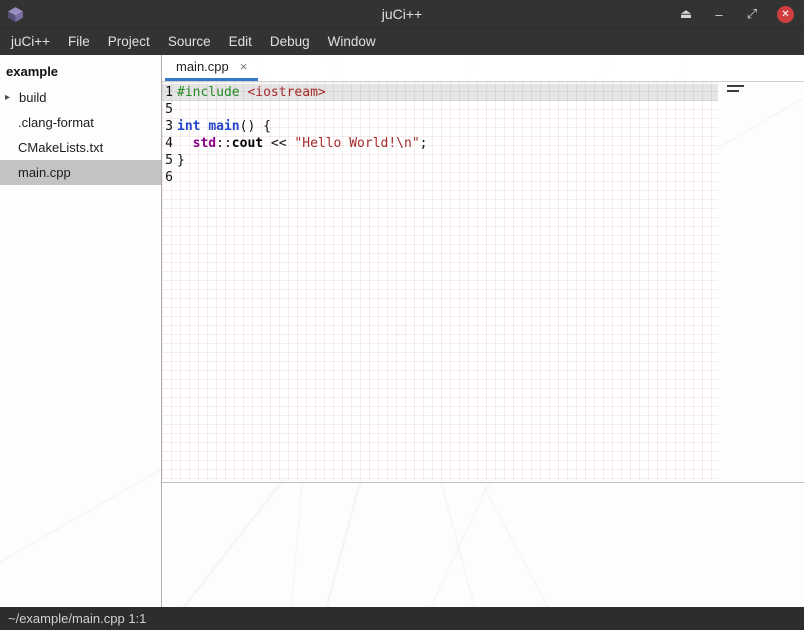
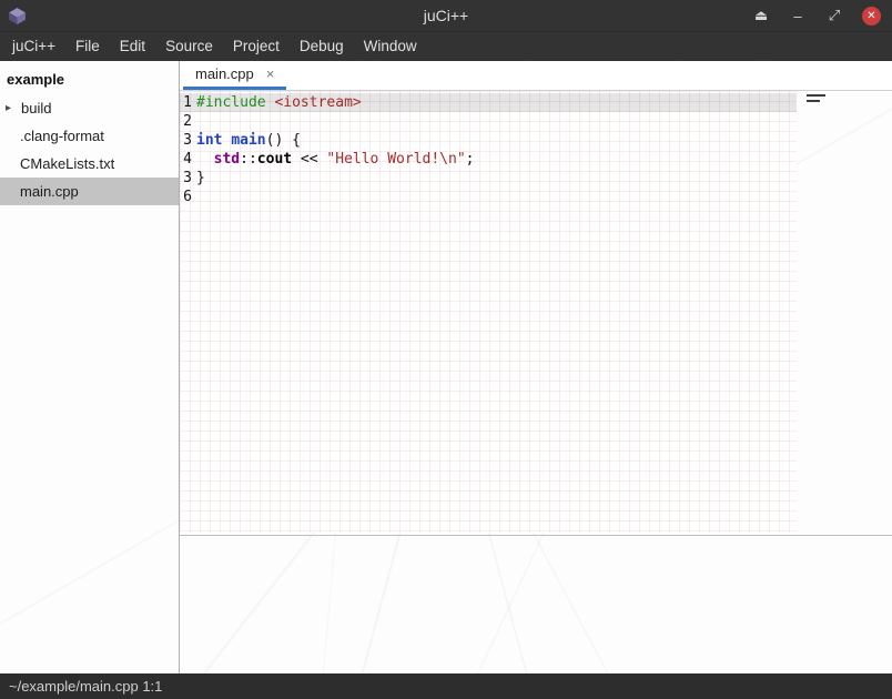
  juCi++
  ⏏
  –
  ⤢
  ✕
  juCi++
  File
- Project
+ Edit
  Source
- Edit
+ Project
  Debug
  Window
  example
  ▸
  build
  .clang-format
  CMakeLists.txt
  main.cpp
  main.cpp
  ×
  1 #include <iostream>
- 5
+ 2
  3 int main() {
  4 std::cout << "Hello World!\n";
- 5 }
+ 3 }
  6
  ~/example/main.cpp 1:1
